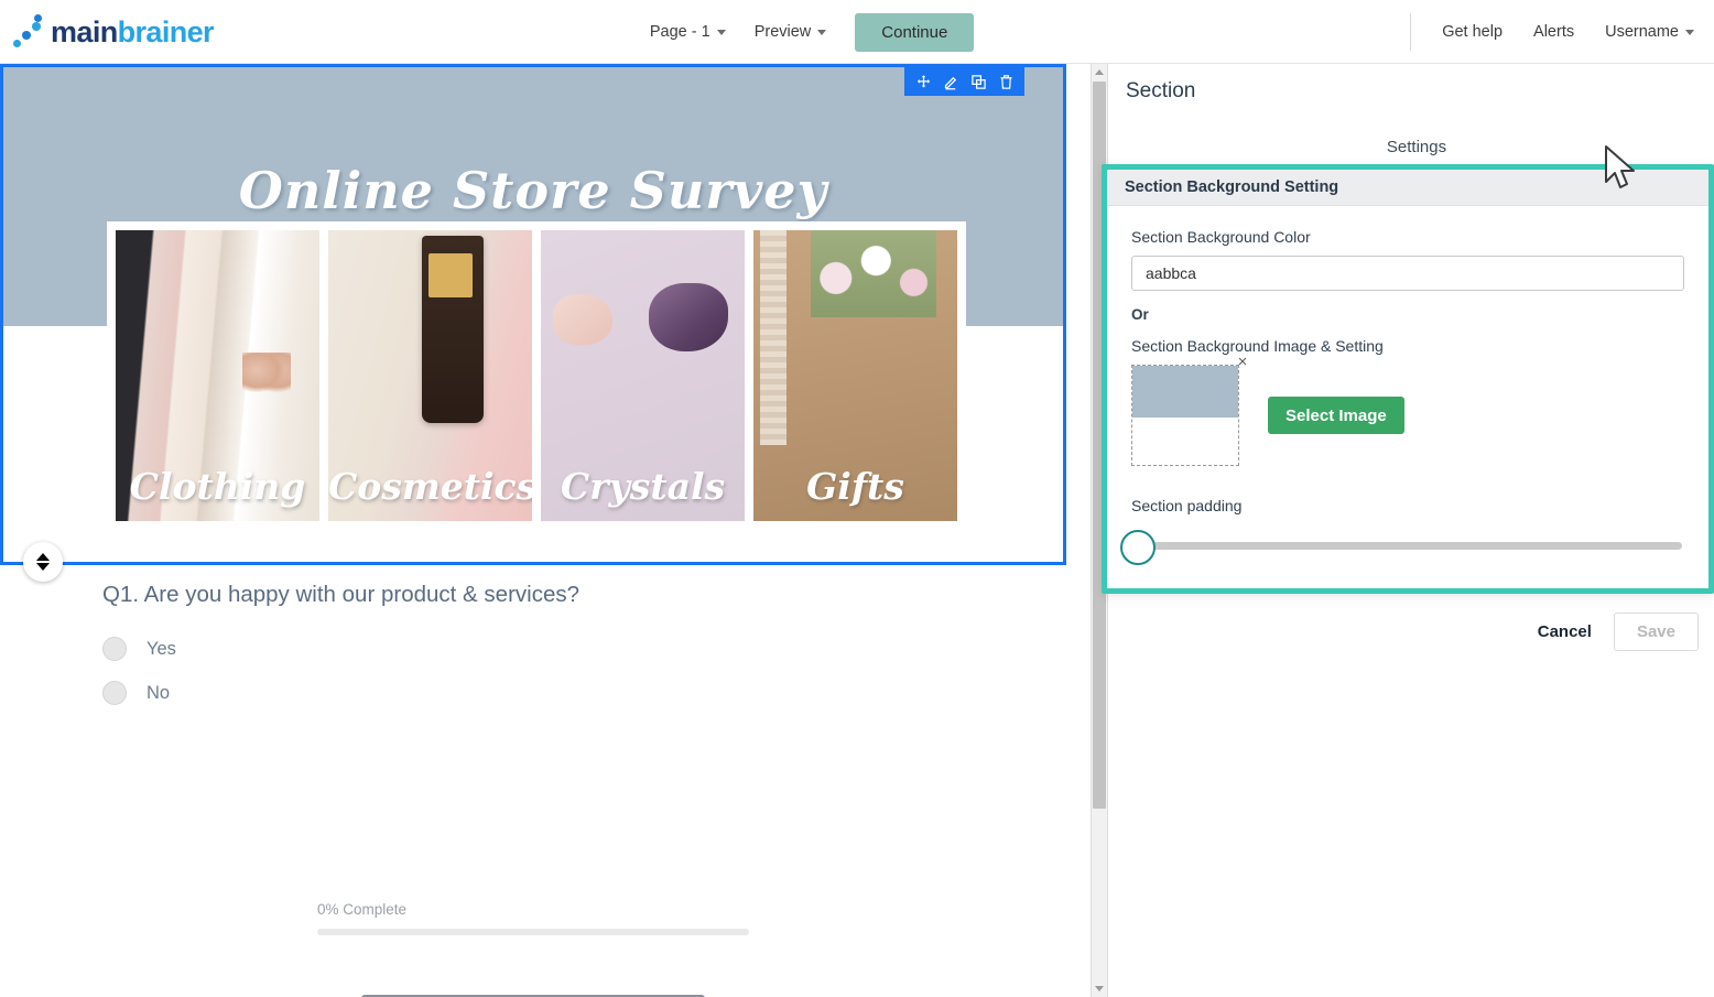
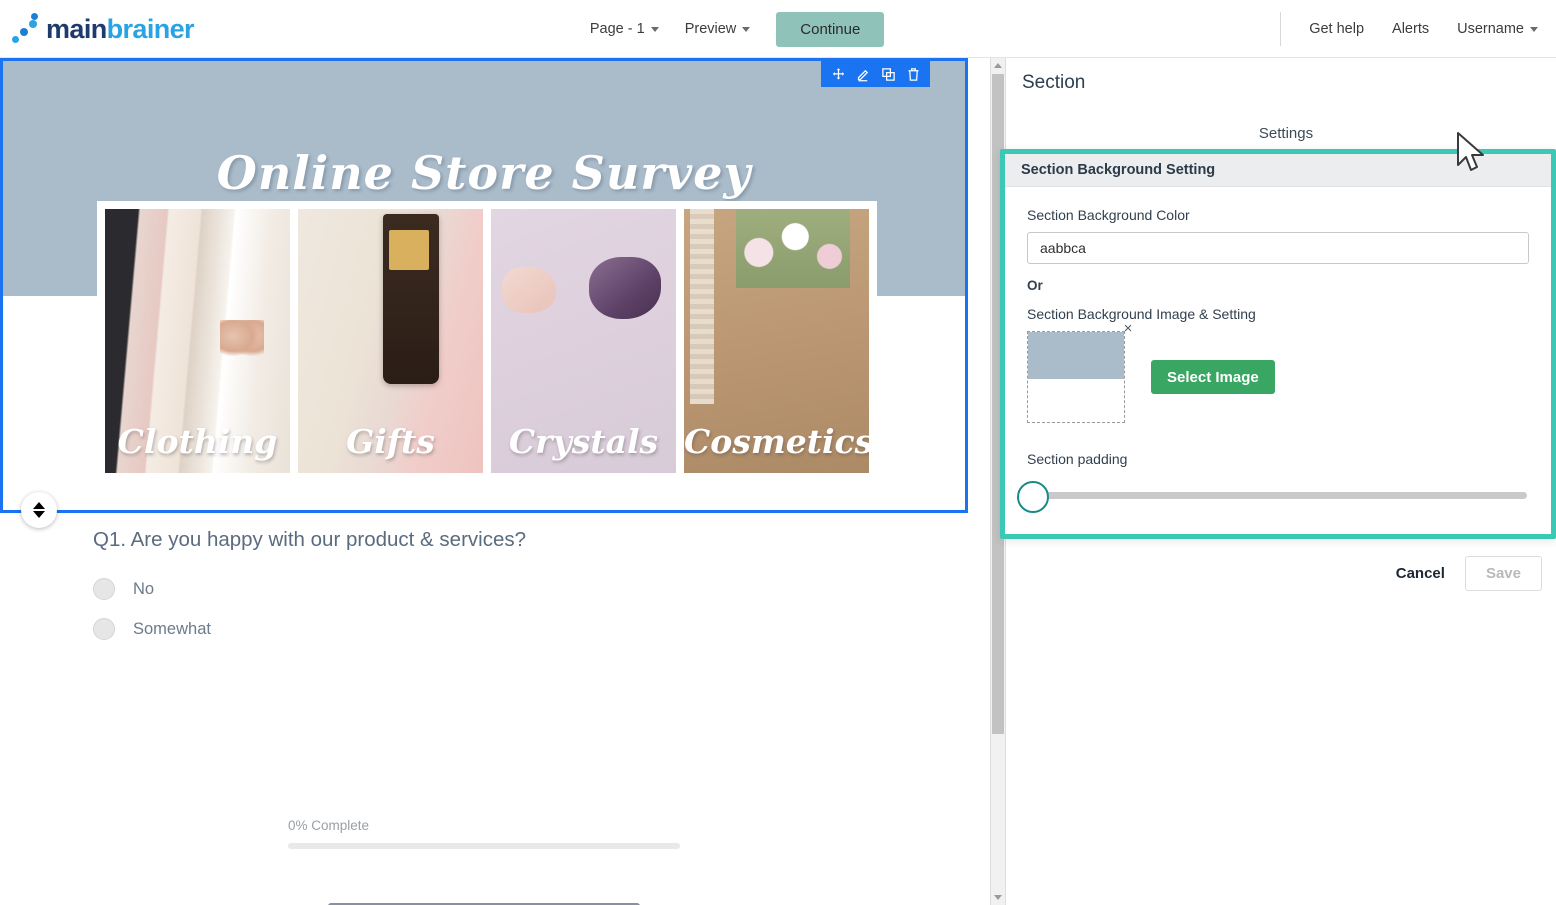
  mainbrainer
  Page - 1
  Preview
  Continue
  Get help
  Alerts
  Username
  Online Store Survey
  Clothing
- Cosmetics
+ Gifts
  Crystals
- Gifts
+ Cosmetics
  Q1. Are you happy with our product & services?
- Yes
  No
+ Somewhat
  0% Complete
  Section
  Settings
  Section Background Setting
  Section Background Color
  aabbca
  Or
  Section Background Image & Setting
  ×
  Select Image
  Section padding
  Cancel
  Save
